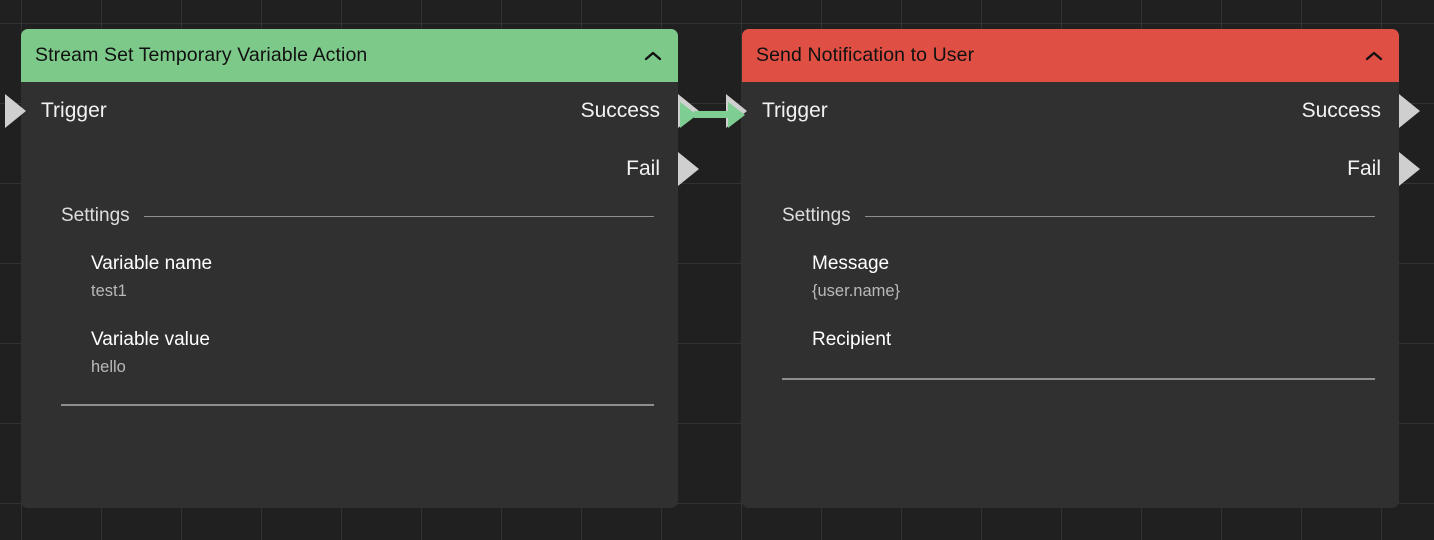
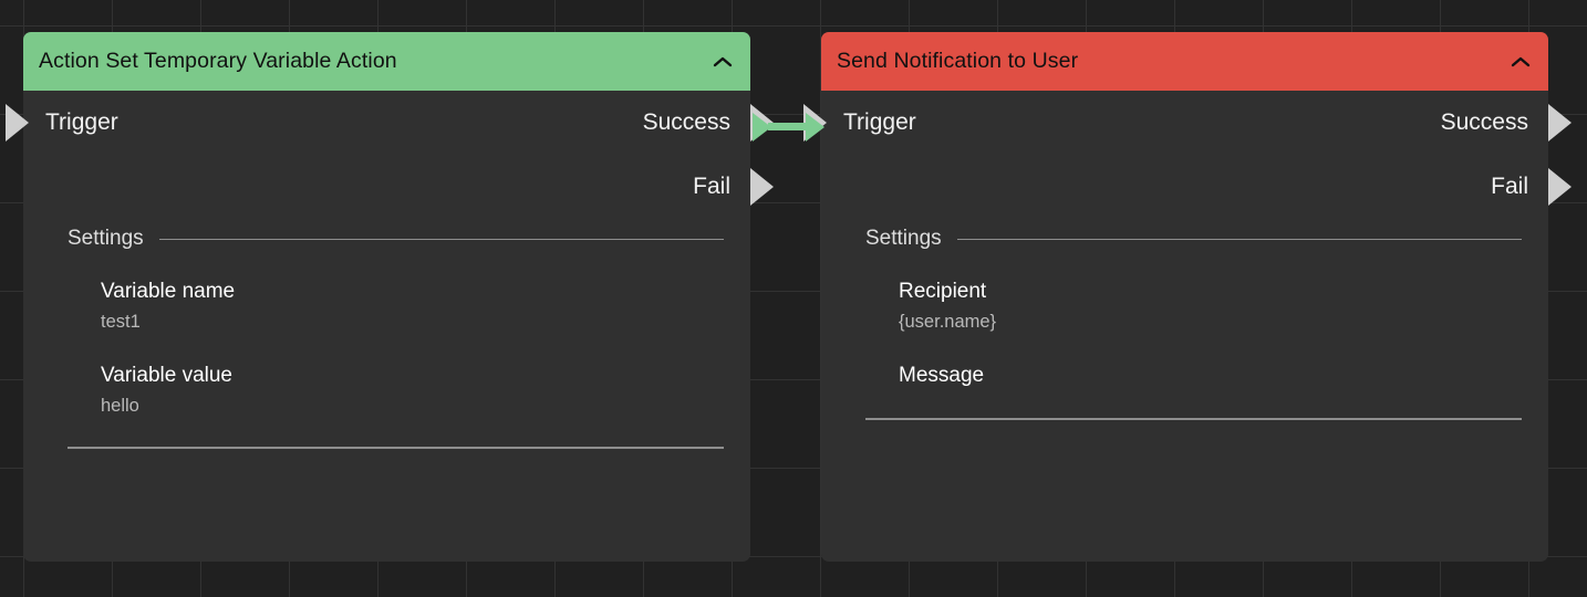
- Stream Set Temporary Variable Action
+ Action Set Temporary Variable Action
  Trigger
  Success
  Fail
  Settings
  Variable name
  test1
  Variable value
  hello
  Send Notification to User
  Trigger
  Success
  Fail
  Settings
- Message
+ Recipient
  {user.name}
- Recipient
+ Message
